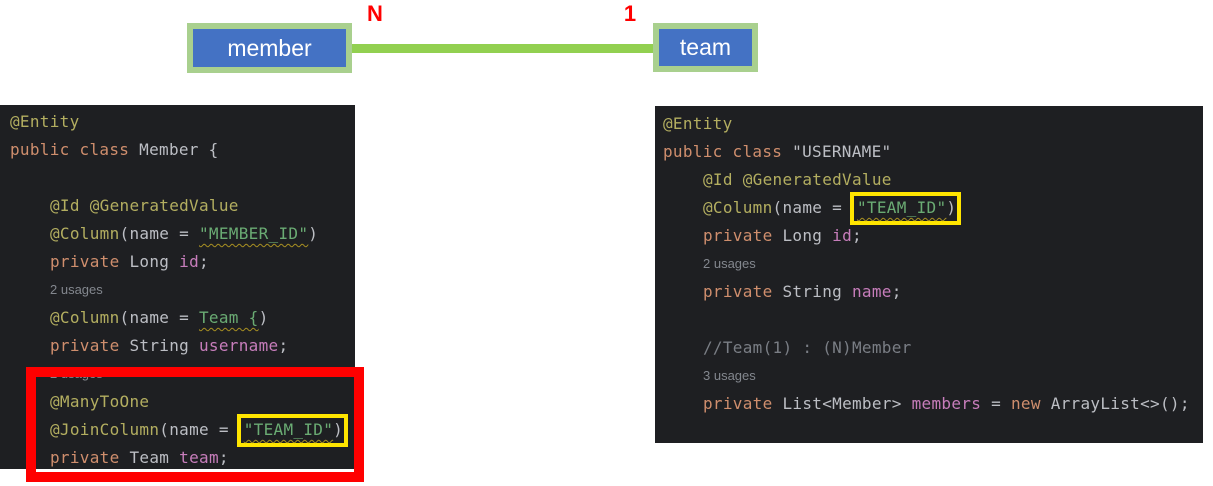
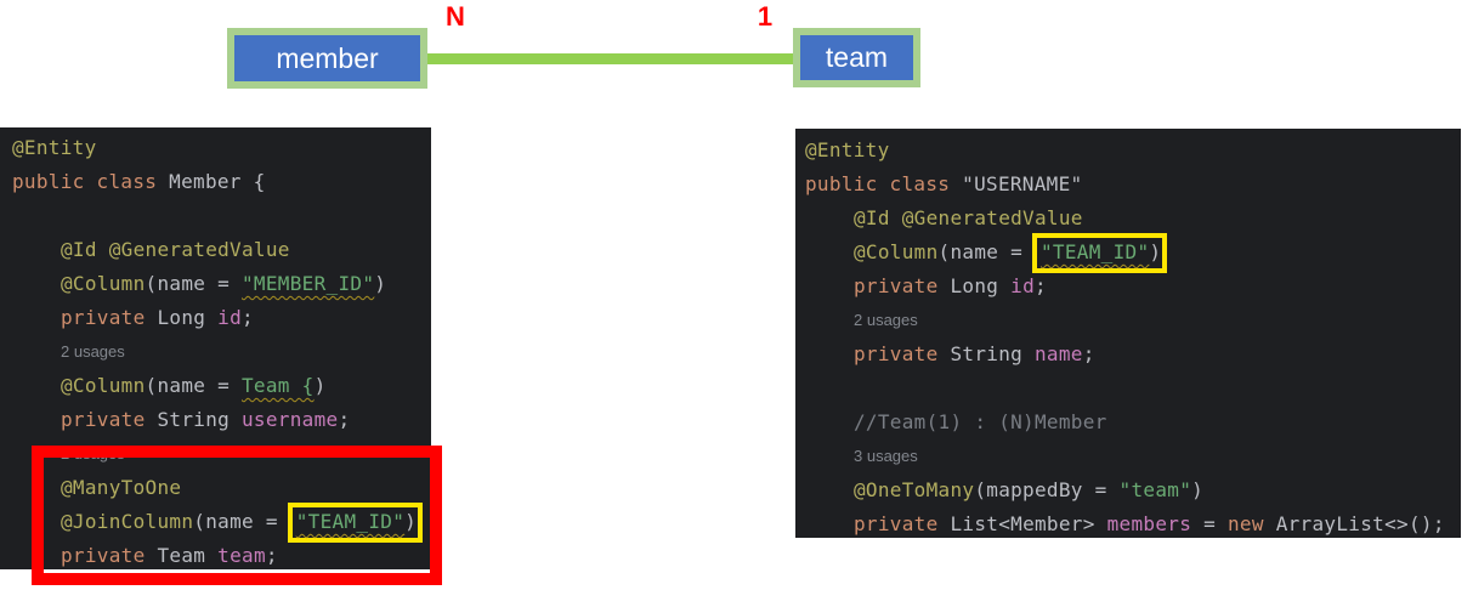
  member
  team
  N
  1
  @Entity
  public class Member {
  @Id @GeneratedValue
  @Column(name = "MEMBER_ID")
  private Long id;
  2 usages
  @Column(name = Team {)
  private String username;
  2 usages
  @ManyToOne
  @JoinColumn(name = "TEAM_ID")
  private Team team;
  @Entity
  public class "USERNAME"
  @Id @GeneratedValue
  @Column(name = "TEAM_ID")
  private Long id;
  2 usages
  private String name;
  //Team(1) : (N)Member
  3 usages
+ @OneToMany(mappedBy = "team")
  private List<Member> members = new ArrayList<>();
